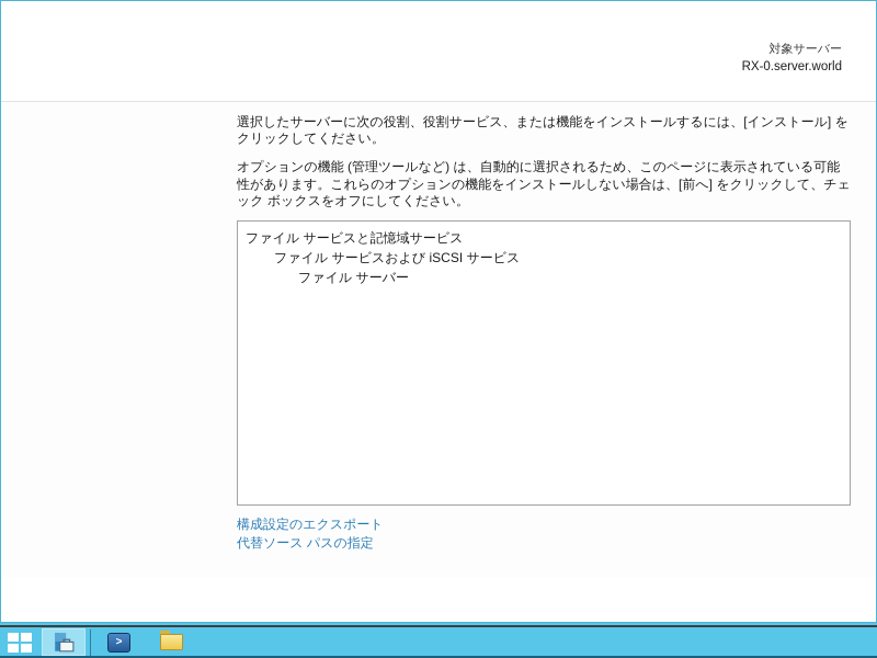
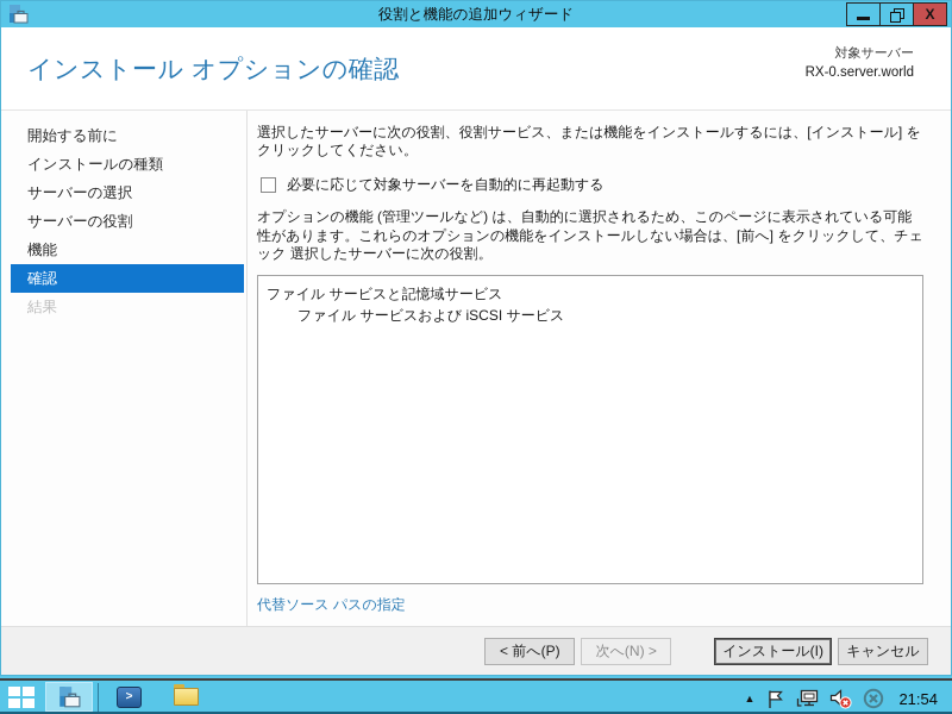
+ 役割と機能の追加ウィザード
+ X
+ インストール オプションの確認
  対象サーバー
  RX-0.server.world
+ 開始する前に
+ インストールの種類
+ サーバーの選択
+ サーバーの役割
+ 機能
+ 確認
+ 結果
  選択したサーバーに次の役割、役割サービス、または機能をインストールするには、[インストール] をクリックしてください。
+ 必要に応じて対象サーバーを自動的に再起動する
- オプションの機能 (管理ツールなど) は、自動的に選択されるため、このページに表示されている可能性があります。これらのオプションの機能をインストールしない場合は、[前へ] をクリックして、チェック ボックスをオフにしてください。
+ オプションの機能 (管理ツールなど) は、自動的に選択されるため、このページに表示されている可能性があります。これらのオプションの機能をインストールしない場合は、[前へ] をクリックして、チェック 選択したサーバーに次の役割。
  ファイル サービスと記憶域サービス
  ファイル サービスおよび iSCSI サービス
- ファイル サーバー
- 構成設定のエクスポート
  代替ソース パスの指定
+ < 前へ(P)
+ 次へ(N) >
+ インストール(I)
+ キャンセル
  >
+ ▲
+ 21:54
